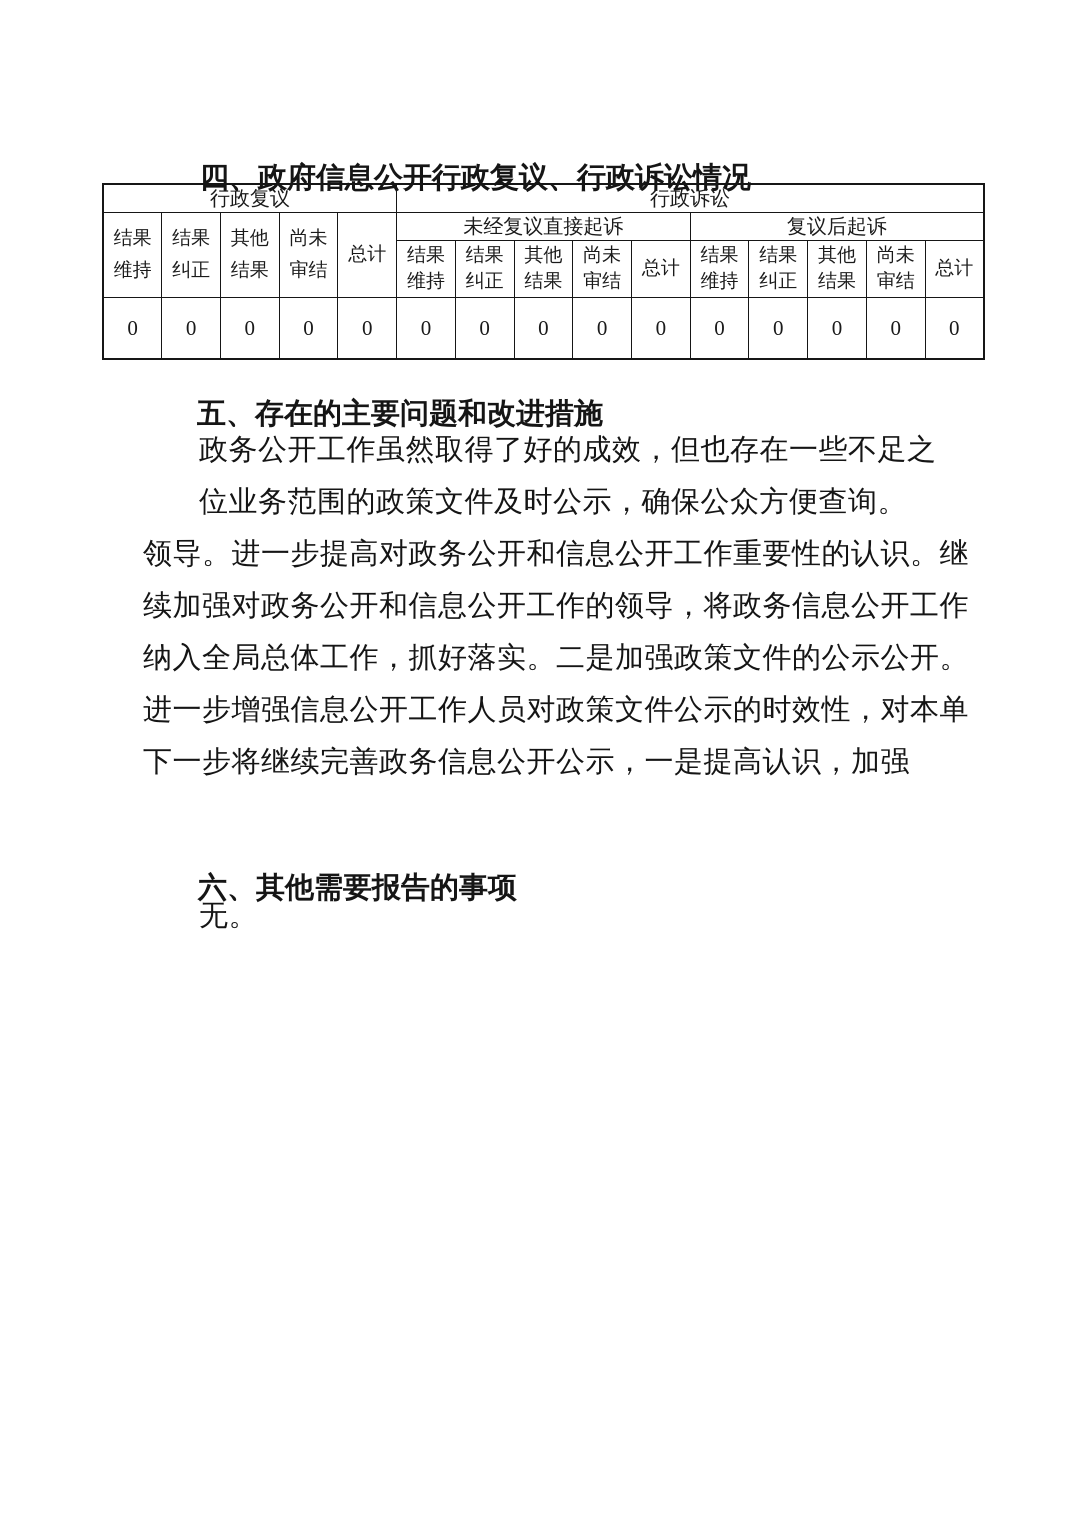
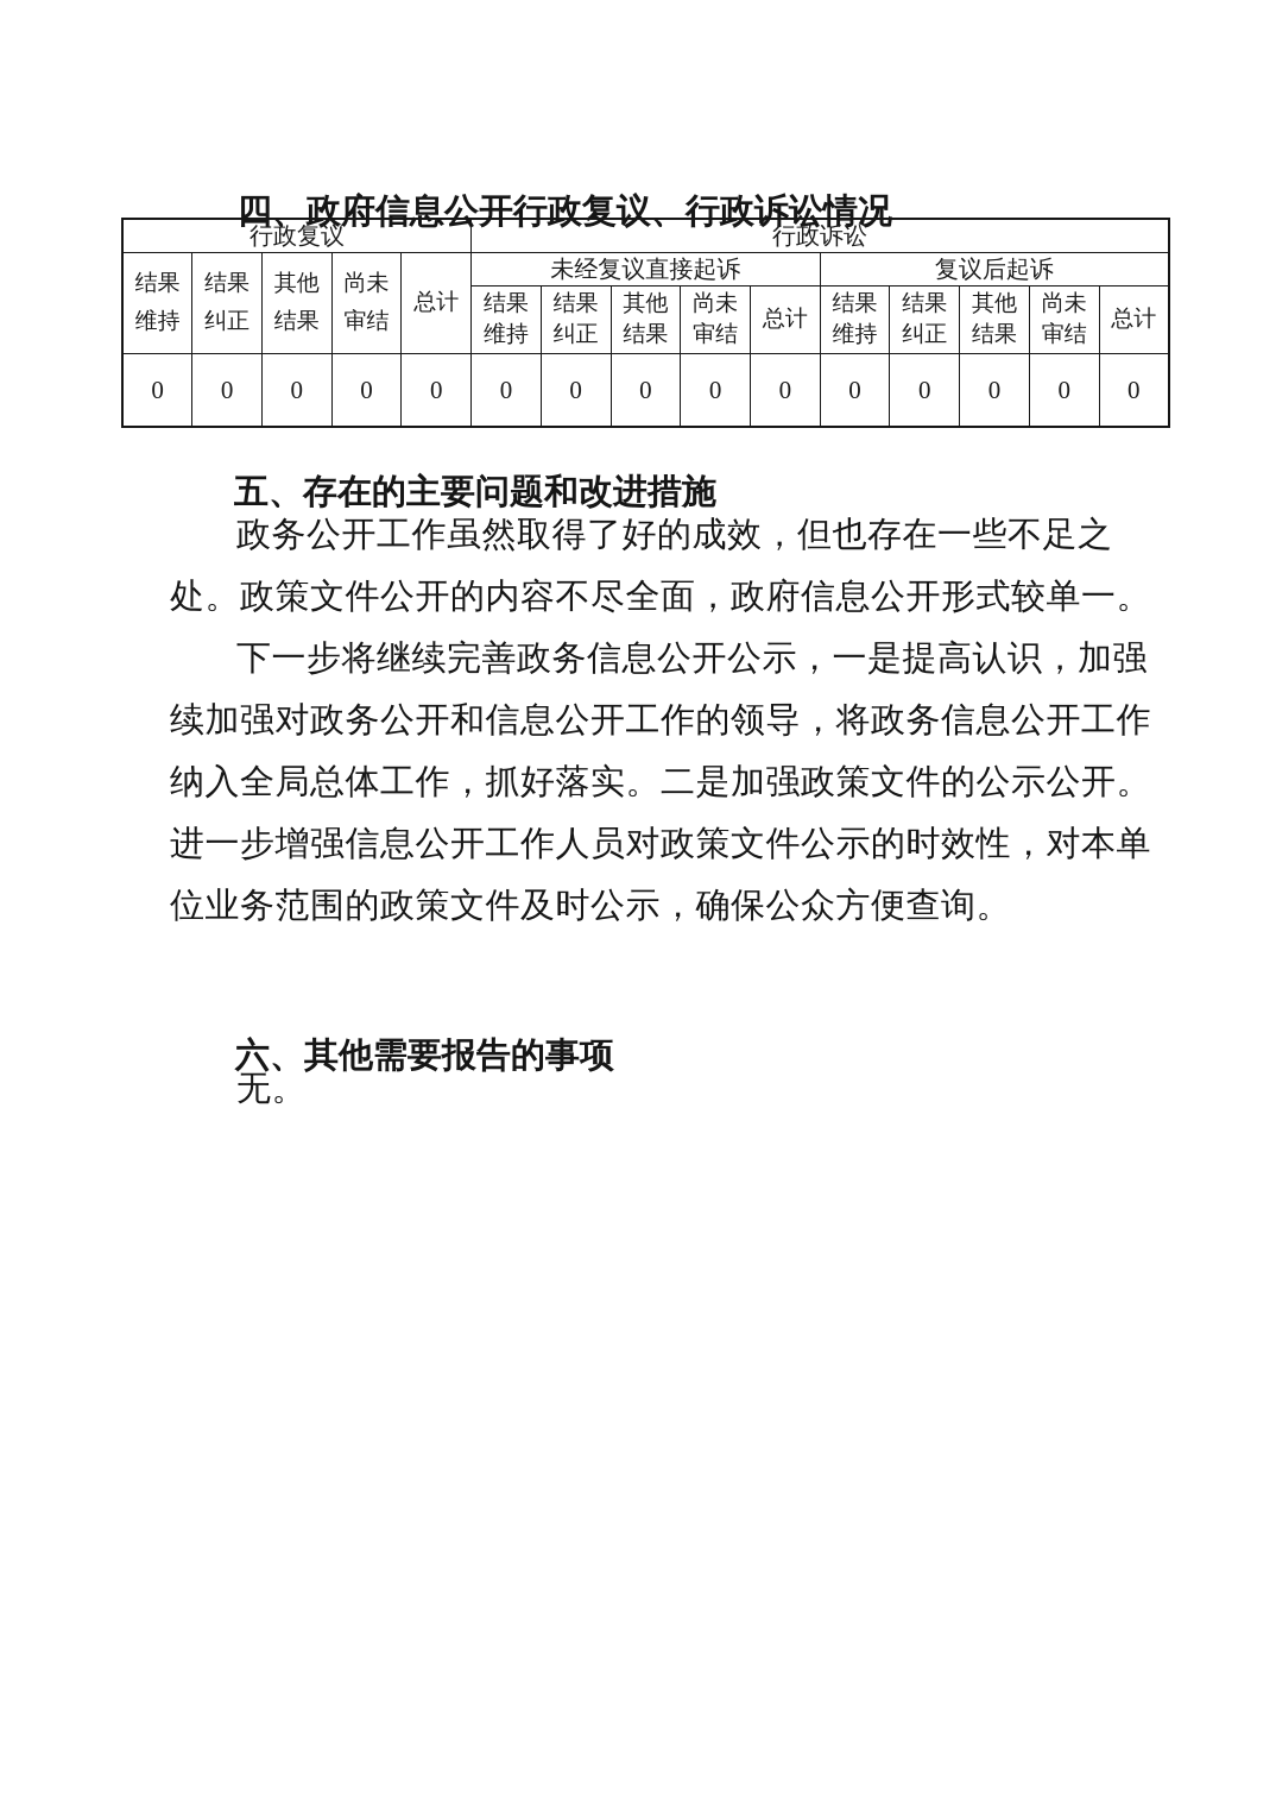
  四、政府信息公开行政复议、行政诉讼情况
  行政复议	行政诉讼
  结果 维持	结果 纠正	其他 结果	尚未 审结	总计	未经复议直接起诉	复议后起诉
  结果 维持	结果 纠正	其他 结果	尚未 审结	总计	结果 维持	结果 纠正	其他 结果	尚未 审结	总计
  0	0	0	0	0	0	0	0	0	0	0	0	0	0	0
  五、存在的主要问题和改进措施
  政务公开工作虽然取得了好的成效，但也存在一些不足之
+ 处。政策文件公开的内容不尽全面，政府信息公开形式较单一。
- 位业务范围的政策文件及时公示，确保公众方便查询。
+ 下一步将继续完善政务信息公开公示，一是提高认识，加强
- 领导。进一步提高对政务公开和信息公开工作重要性的认识。继
  续加强对政务公开和信息公开工作的领导，将政务信息公开工作
  纳入全局总体工作，抓好落实。二是加强政策文件的公示公开。
  进一步增强信息公开工作人员对政策文件公示的时效性，对本单
- 下一步将继续完善政务信息公开公示，一是提高认识，加强
+ 位业务范围的政策文件及时公示，确保公众方便查询。
  六、其他需要报告的事项
  无。
